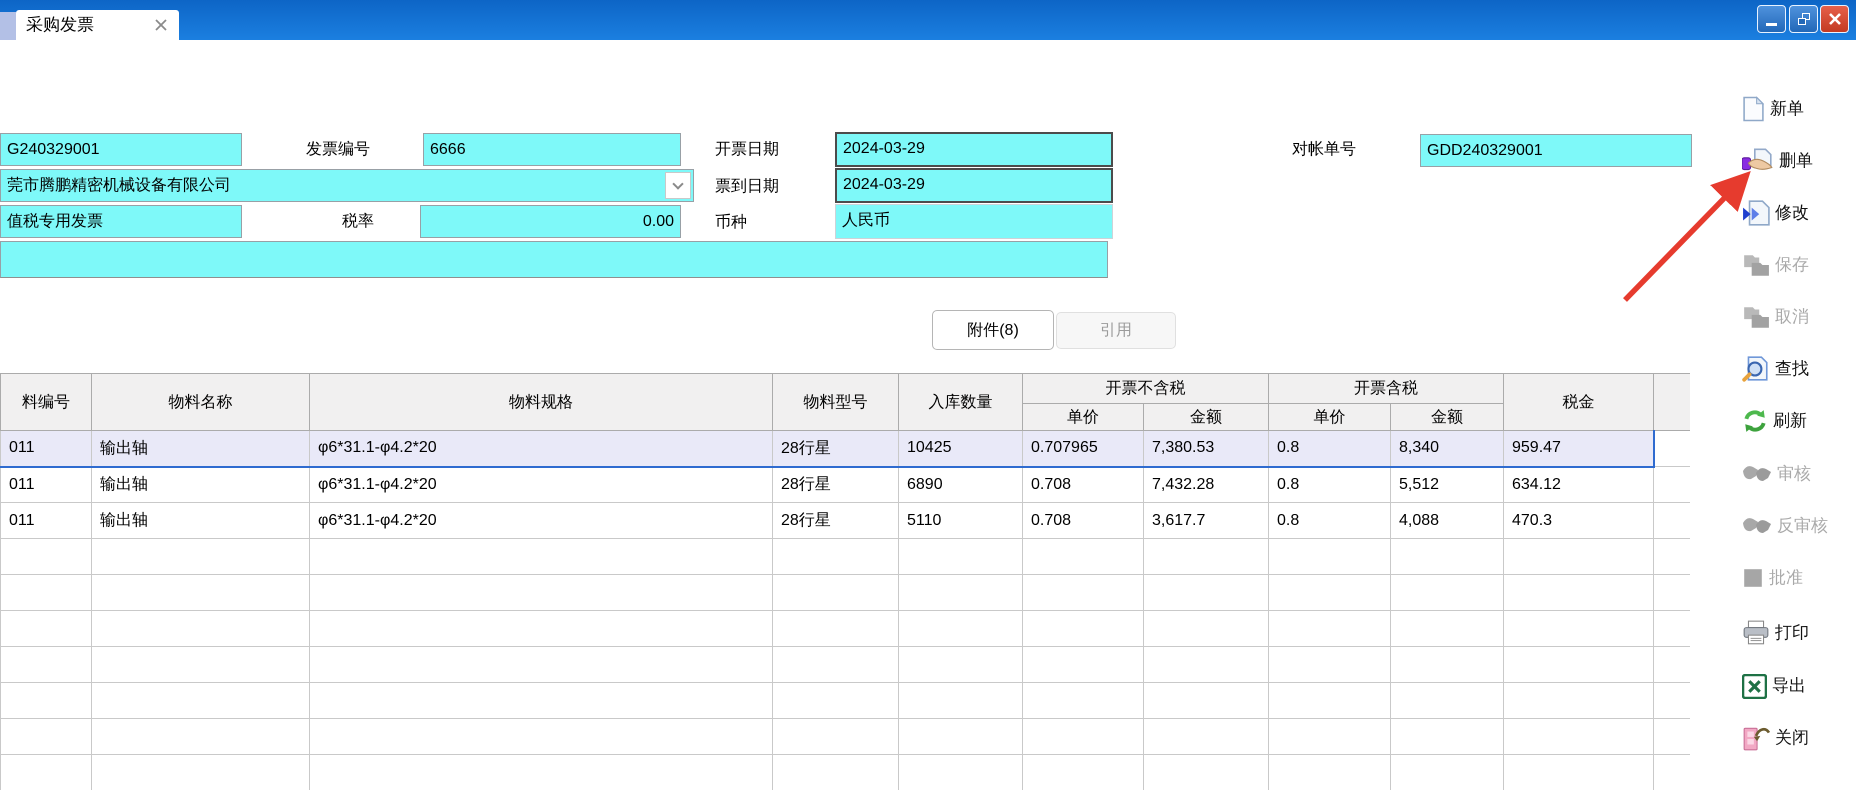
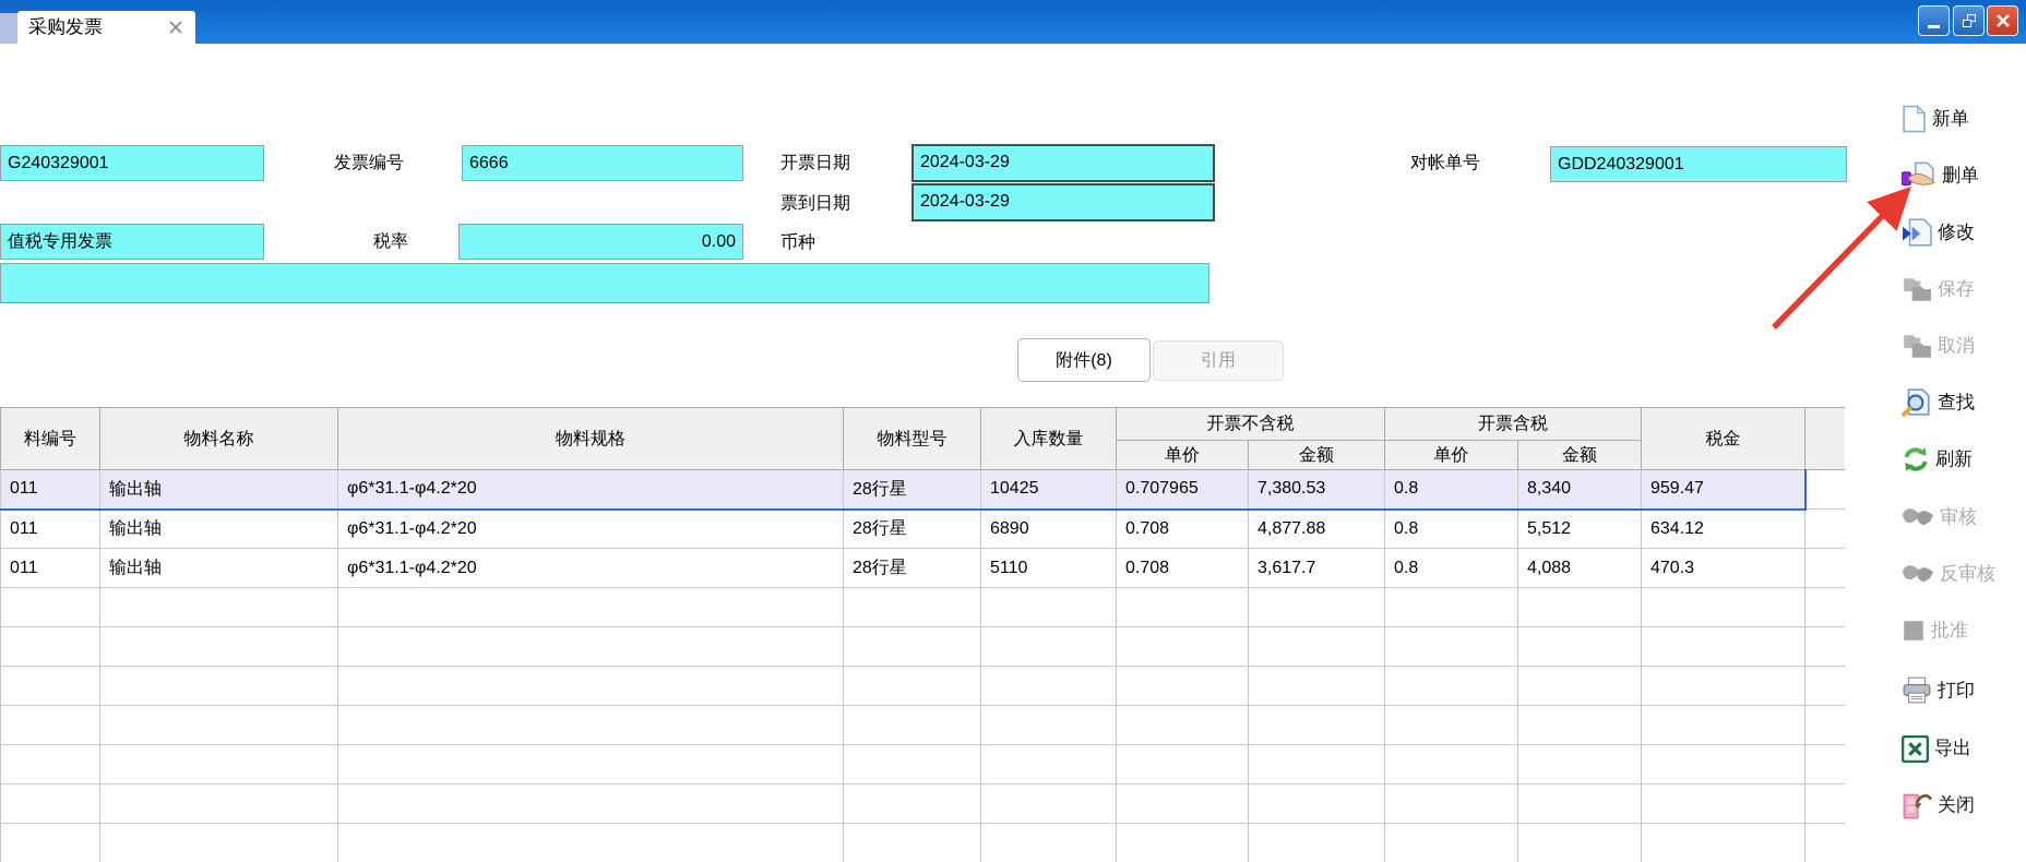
  采购发票
  G240329001
  发票编号
  6666
  开票日期
  2024-03-29
  对帐单号
  GDD240329001
- 莞市腾鹏精密机械设备有限公司
  票到日期
  2024-03-29
  值税专用发票
  税率
  0.00
  币种
- 人民币
  附件(8)
  引用
  料编号	物料名称	物料规格	物料型号	入库数量	开票不含税	开票含税	税金
  单价	金额	单价	金额
  011	输出轴	φ6*31.1-φ4.2*20	28行星	10425	0.707965	7,380.53	0.8	8,340	959.47
- 011	输出轴	φ6*31.1-φ4.2*20	28行星	6890	0.708	7,432.28	0.8	5,512	634.12
+ 011	输出轴	φ6*31.1-φ4.2*20	28行星	6890	0.708	4,877.88	0.8	5,512	634.12
  011	输出轴	φ6*31.1-φ4.2*20	28行星	5110	0.708	3,617.7	0.8	4,088	470.3
  新单
  删单
  修改
  保存
  取消
  查找
  刷新
  审核
  反审核
  批准
  打印
  导出
  关闭
